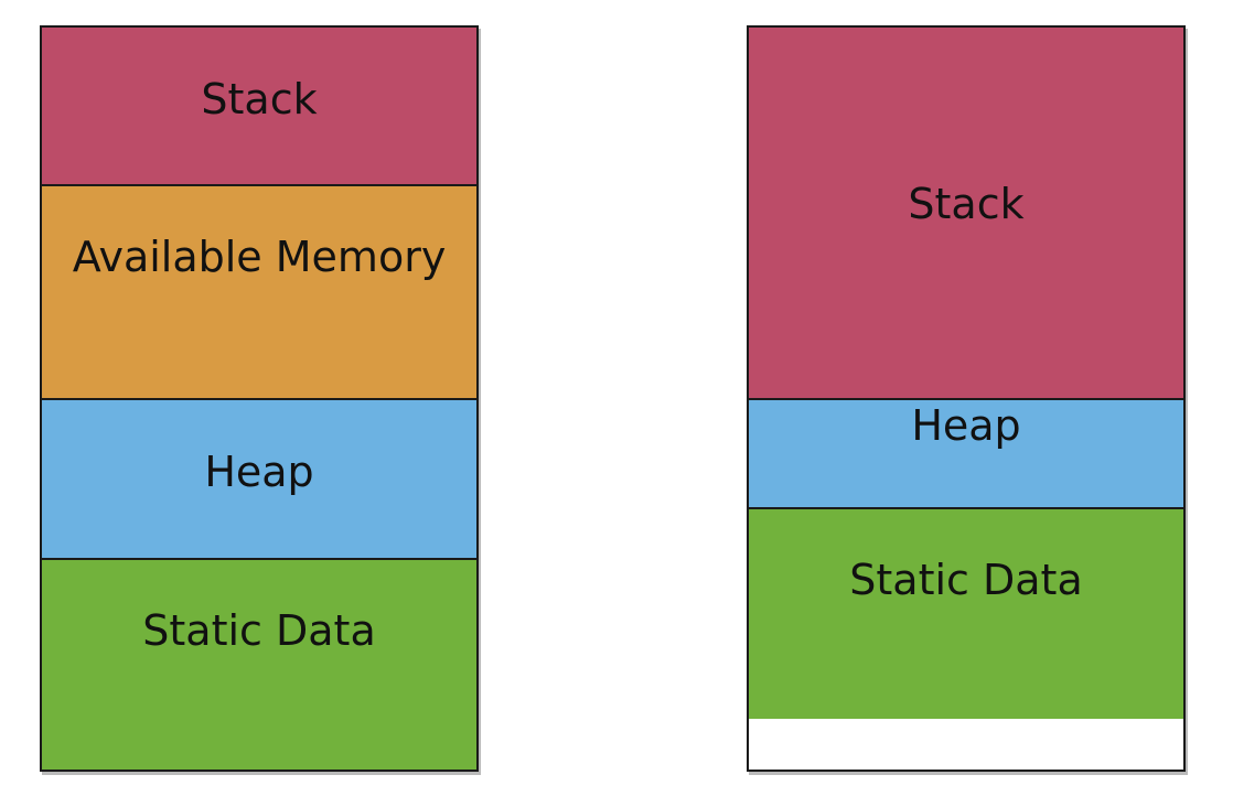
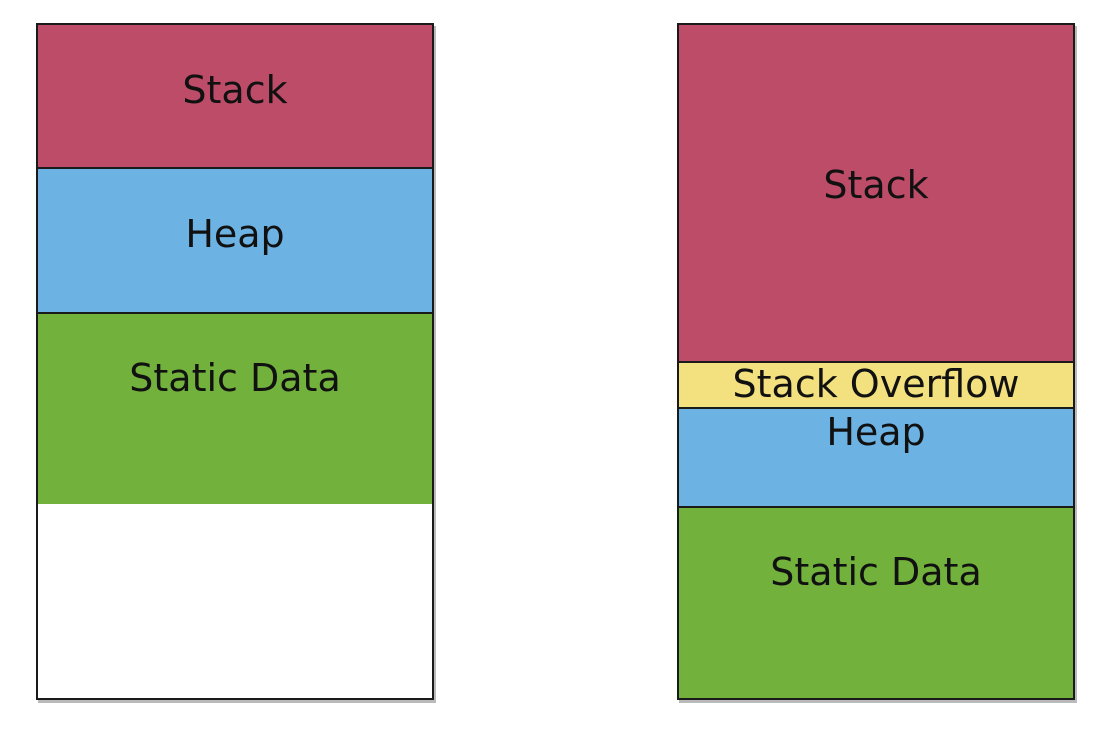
  Stack
- Available Memory
  Heap
  Static Data
  Stack
+ Stack Overflow
  Heap
  Static Data
